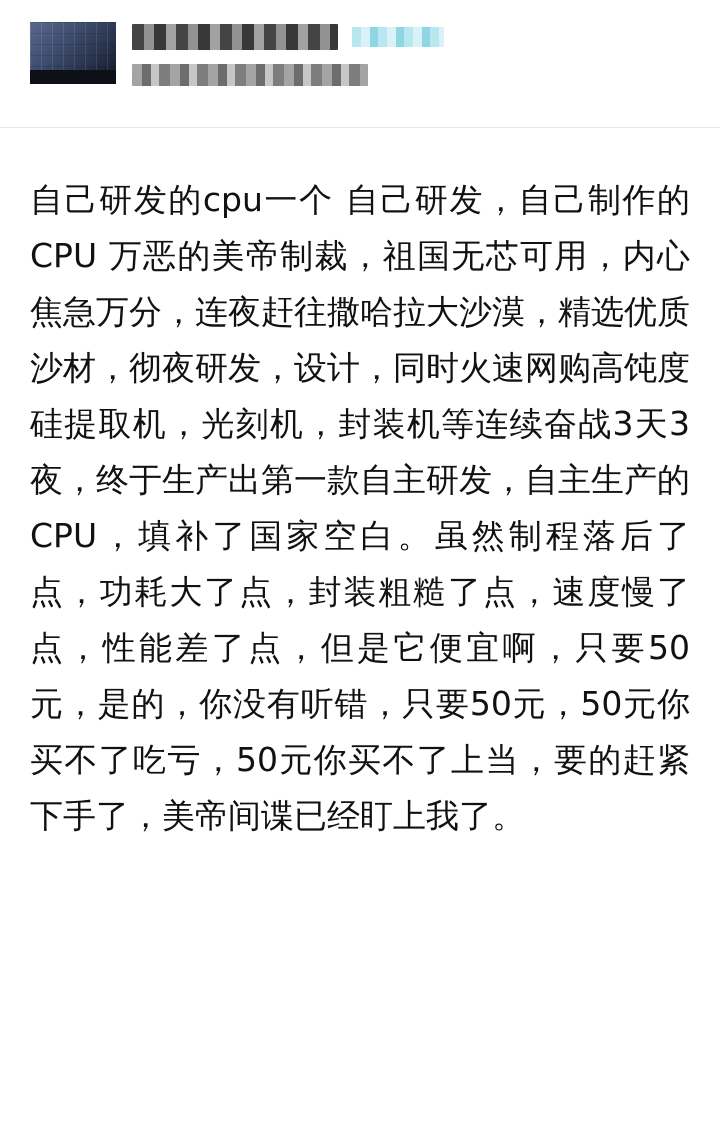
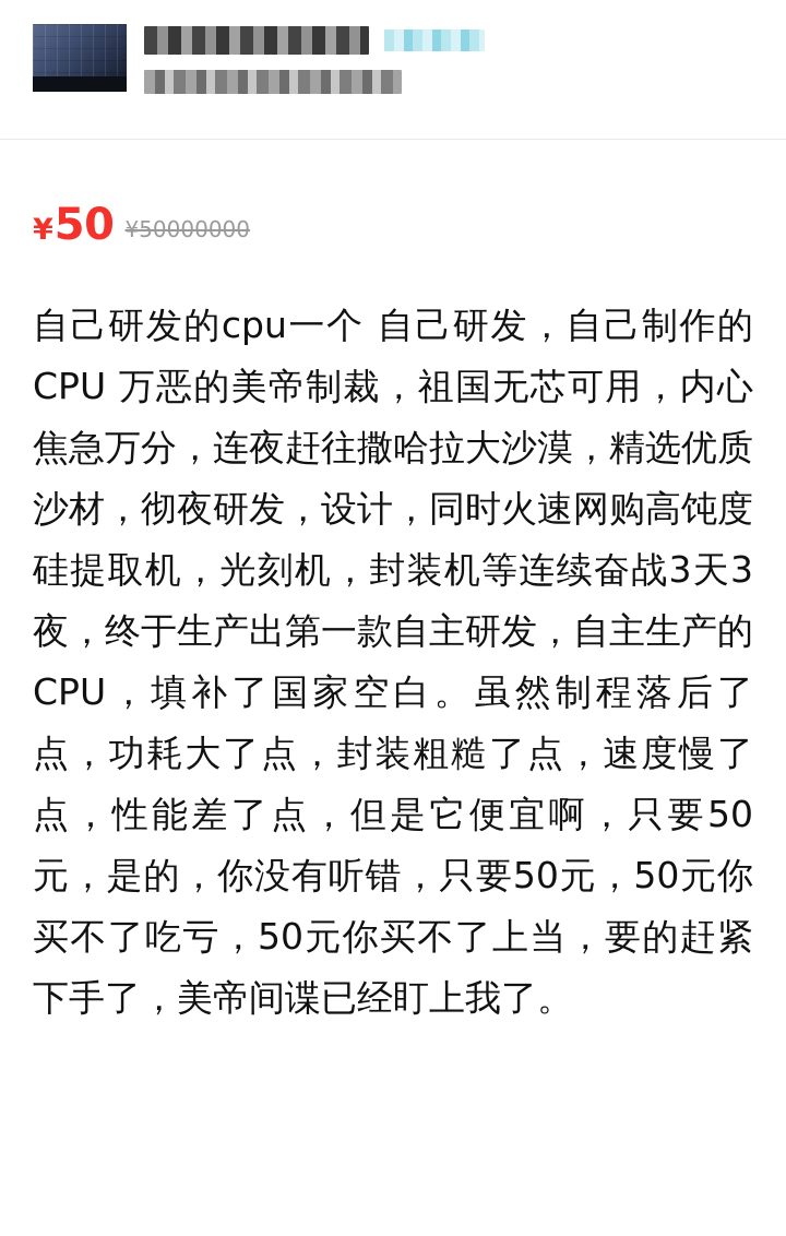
+ ¥
+ 50
+ ¥50000000
  自己研发的cpu一个 自己研发，自己制作的CPU 万恶的美帝制裁，祖国无芯可用，内心焦急万分，连夜赶往撒哈拉大沙漠，精选优质沙材，彻夜研发，设计，同时火速网购高饨度硅提取机，光刻机，封装机等连续奋战3天3夜，终于生产出第一款自主研发，自主生产的CPU，填补了国家空白。虽然制程落后了点，功耗大了点，封装粗糙了点，速度慢了点，性能差了点，但是它便宜啊，只要50元，是的，你没有听错，只要50元，50元你买不了吃亏，50元你买不了上当，要的赶紧下手了，美帝间谍已经盯上我了。
